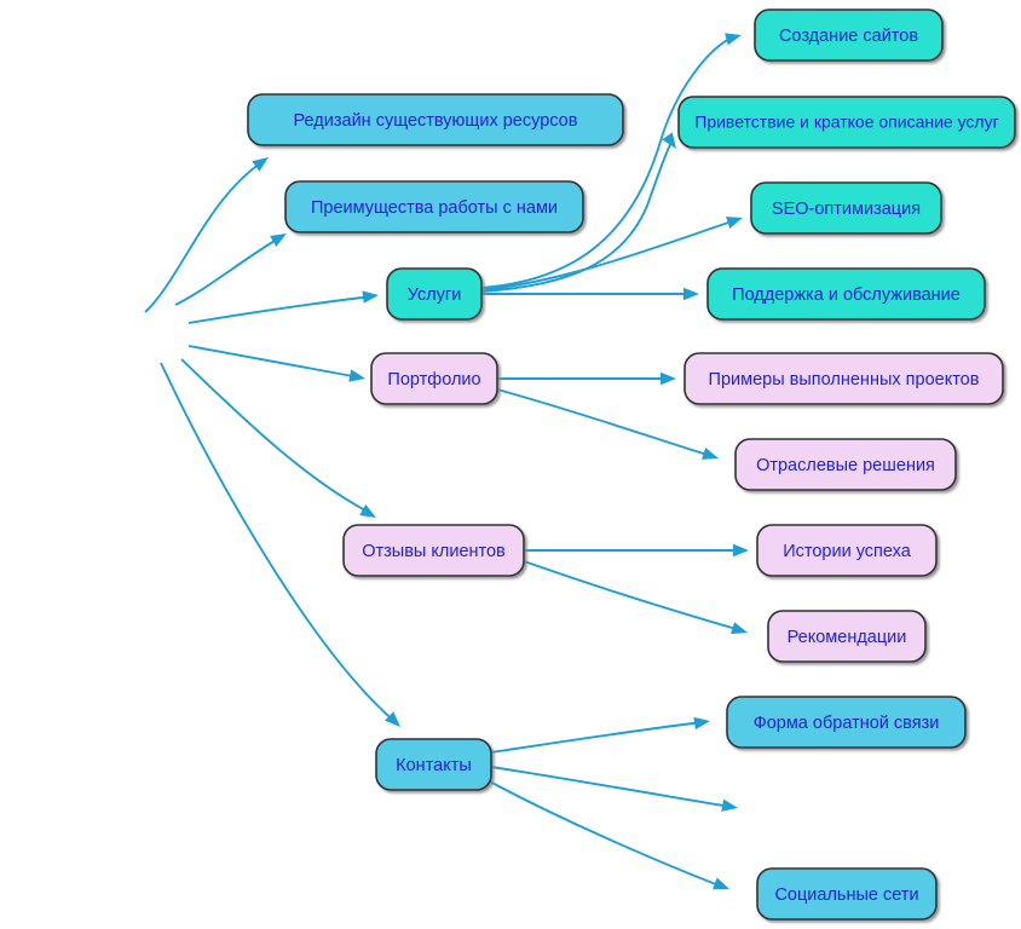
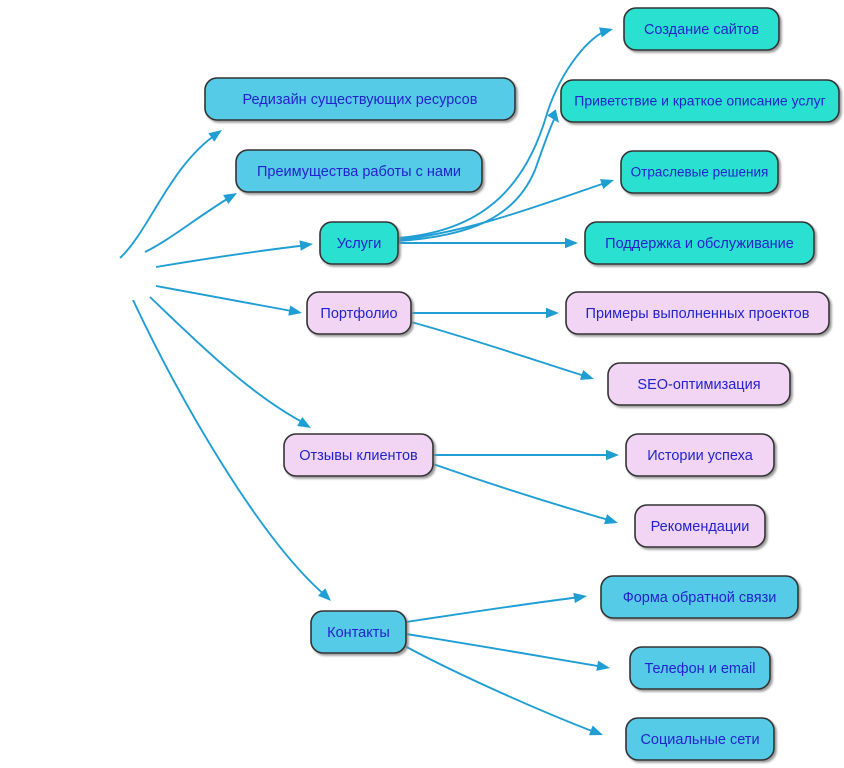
  Редизайн существующих ресурсов
  Преимущества работы с нами
  Услуги
  Создание сайтов
  Приветствие и краткое описание услуг
- SEO-оптимизация
+ Отраслевые решения
  Поддержка и обслуживание
  Портфолио
  Примеры выполненных проектов
- Отраслевые решения
+ SEO-оптимизация
  Отзывы клиентов
  Истории успеха
  Рекомендации
  Контакты
  Форма обратной связи
+ Телефон и email
  Социальные сети
